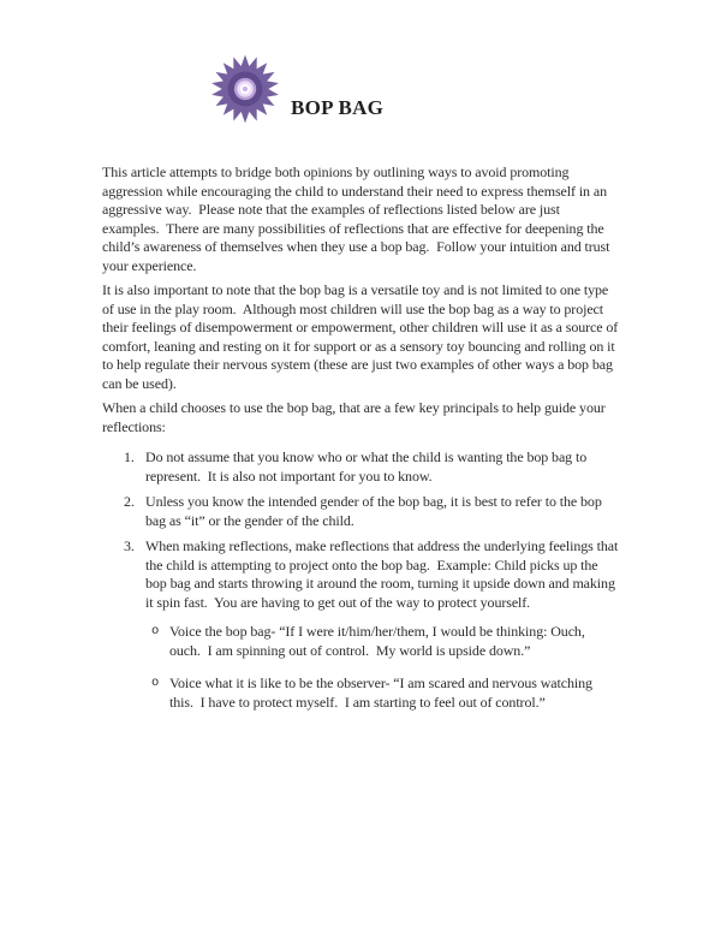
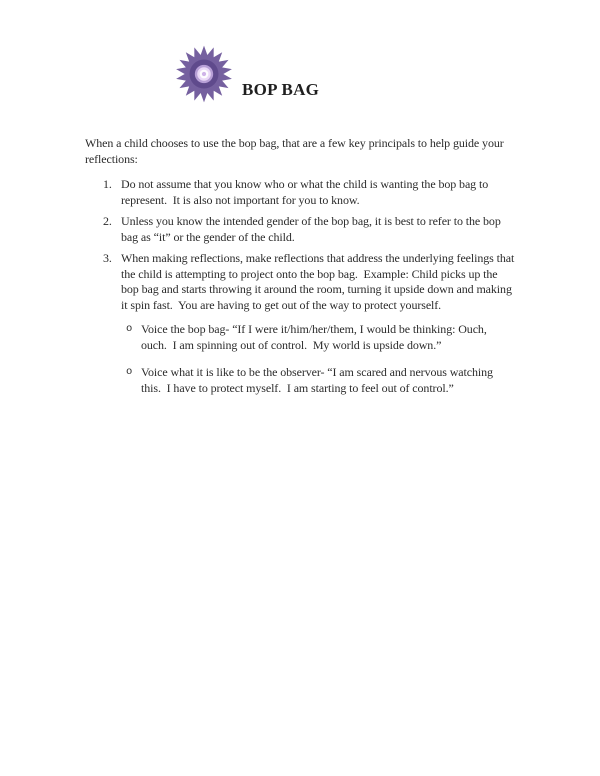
  BOP BAG
- This article attempts to bridge both opinions by outlining ways to avoid promoting aggression while encouraging the child to understand their need to express themself in an aggressive way. Please note that the examples of reflections listed below are just examples. There are many possibilities of reflections that are effective for deepening the child’s awareness of themselves when they use a bop bag. Follow your intuition and trust your experience.
- It is also important to note that the bop bag is a versatile toy and is not limited to one type of use in the play room. Although most children will use the bop bag as a way to project their feelings of disempowerment or empowerment, other children will use it as a source of comfort, leaning and resting on it for support or as a sensory toy bouncing and rolling on it to help regulate their nervous system (these are just two examples of other ways a bop bag can be used).
  When a child chooses to use the bop bag, that are a few key principals to help guide your reflections:
  1.
  Do not assume that you know who or what the child is wanting the bop bag to represent. It is also not important for you to know.
  2.
  Unless you know the intended gender of the bop bag, it is best to refer to the bop bag as “it” or the gender of the child.
  3.
  When making reflections, make reflections that address the underlying feelings that the child is attempting to project onto the bop bag. Example: Child picks up the bop bag and starts throwing it around the room, turning it upside down and making it spin fast. You are having to get out of the way to protect yourself.
  o
  Voice the bop bag- “If I were it/him/her/them, I would be thinking: Ouch, ouch. I am spinning out of control. My world is upside down.”
  o
  Voice what it is like to be the observer- “I am scared and nervous watching this. I have to protect myself. I am starting to feel out of control.”
